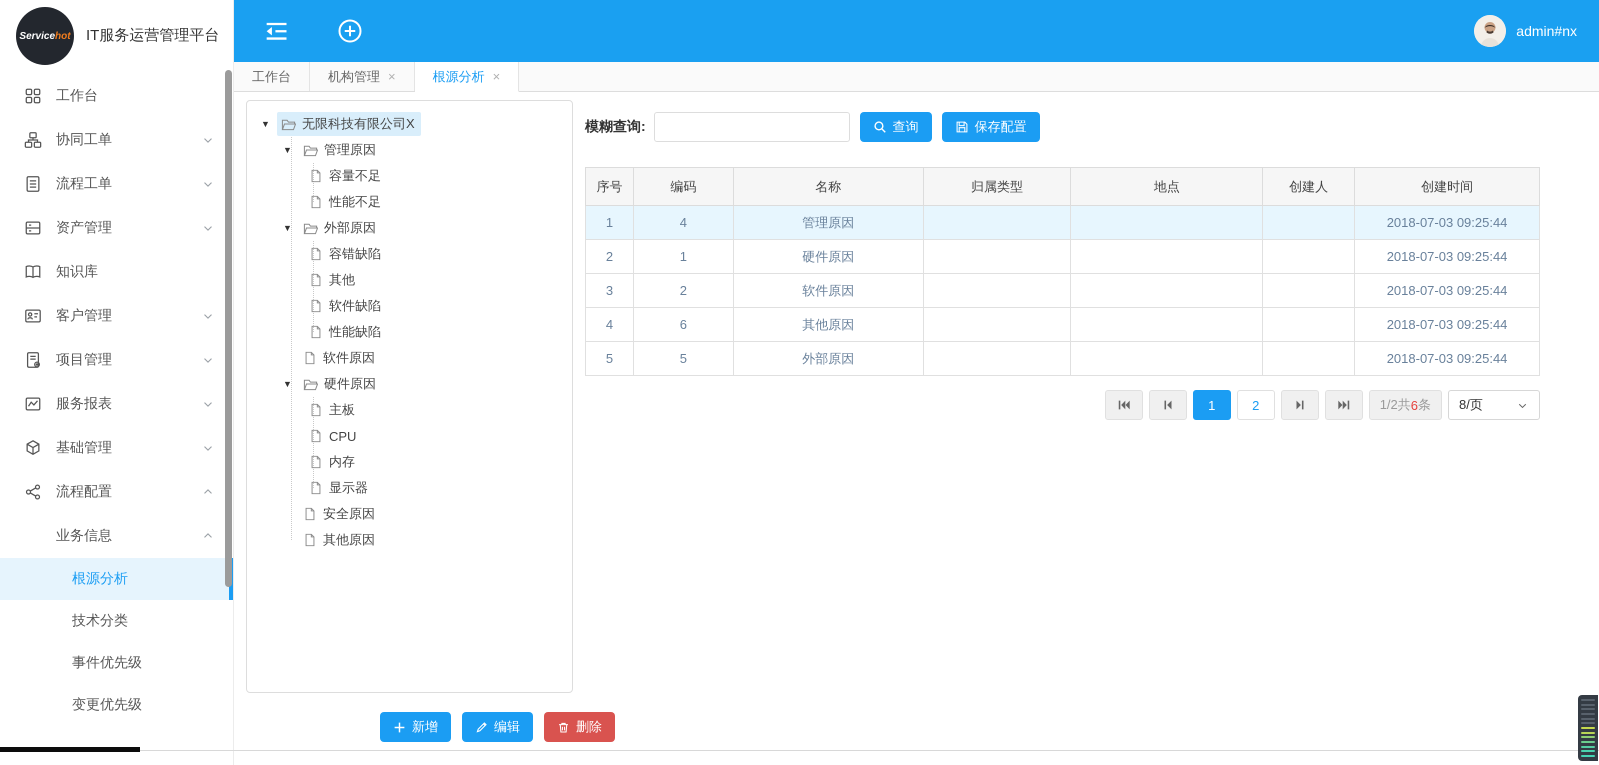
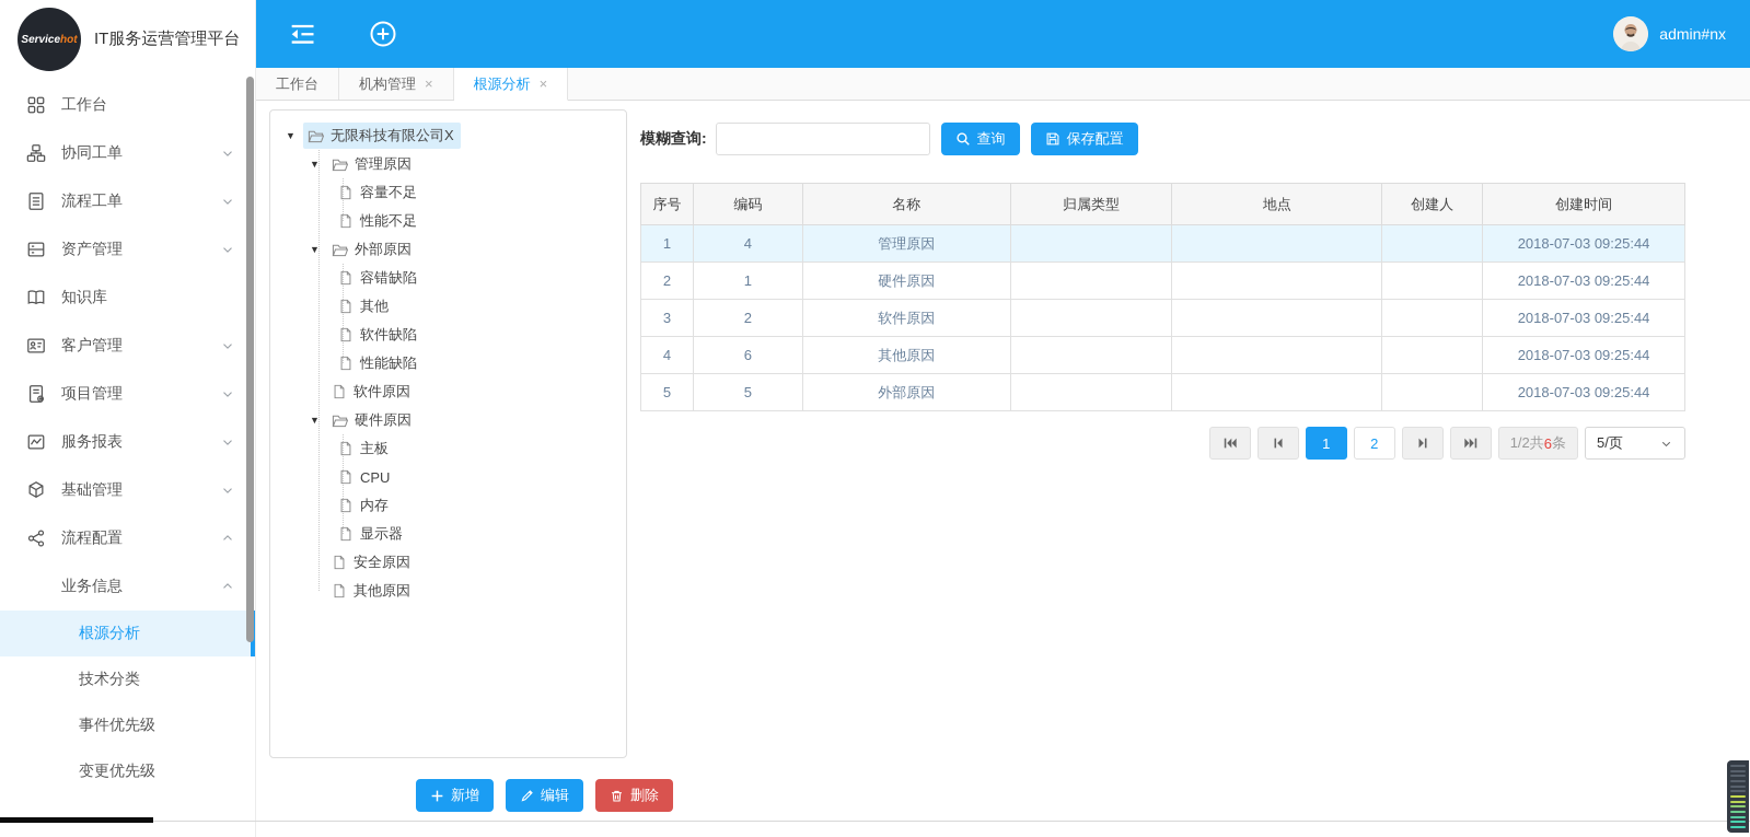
  Service
  hot
  IT服务运营管理平台
  工作台
  协同工单
  流程工单
  资产管理
  知识库
  客户管理
  项目管理
  服务报表
  基础管理
  流程配置
  业务信息
  根源分析
  技术分类
  事件优先级
  变更优先级
  admin#nx
  工作台
  机构管理
  ×
  根源分析
  ×
  ▼
  无限科技有限公司X
  ▼
  管理原因
  容量不足
  性能不足
  ▼
  外部原因
  容错缺陷
  其他
  软件缺陷
  性能缺陷
  软件原因
  ▼
  硬件原因
  主板
  CPU
  内存
  显示器
  安全原因
  其他原因
  新增
  编辑
  删除
  模糊查询:
  查询
  保存配置
  序号	编码	名称	归属类型	地点	创建人	创建时间
  1	4	管理原因				2018-07-03 09:25:44
  2	1	硬件原因				2018-07-03 09:25:44
  3	2	软件原因				2018-07-03 09:25:44
  4	6	其他原因				2018-07-03 09:25:44
  5	5	外部原因				2018-07-03 09:25:44
  1
  2
  1/2共
  6
  条
- 8/页
+ 5/页
